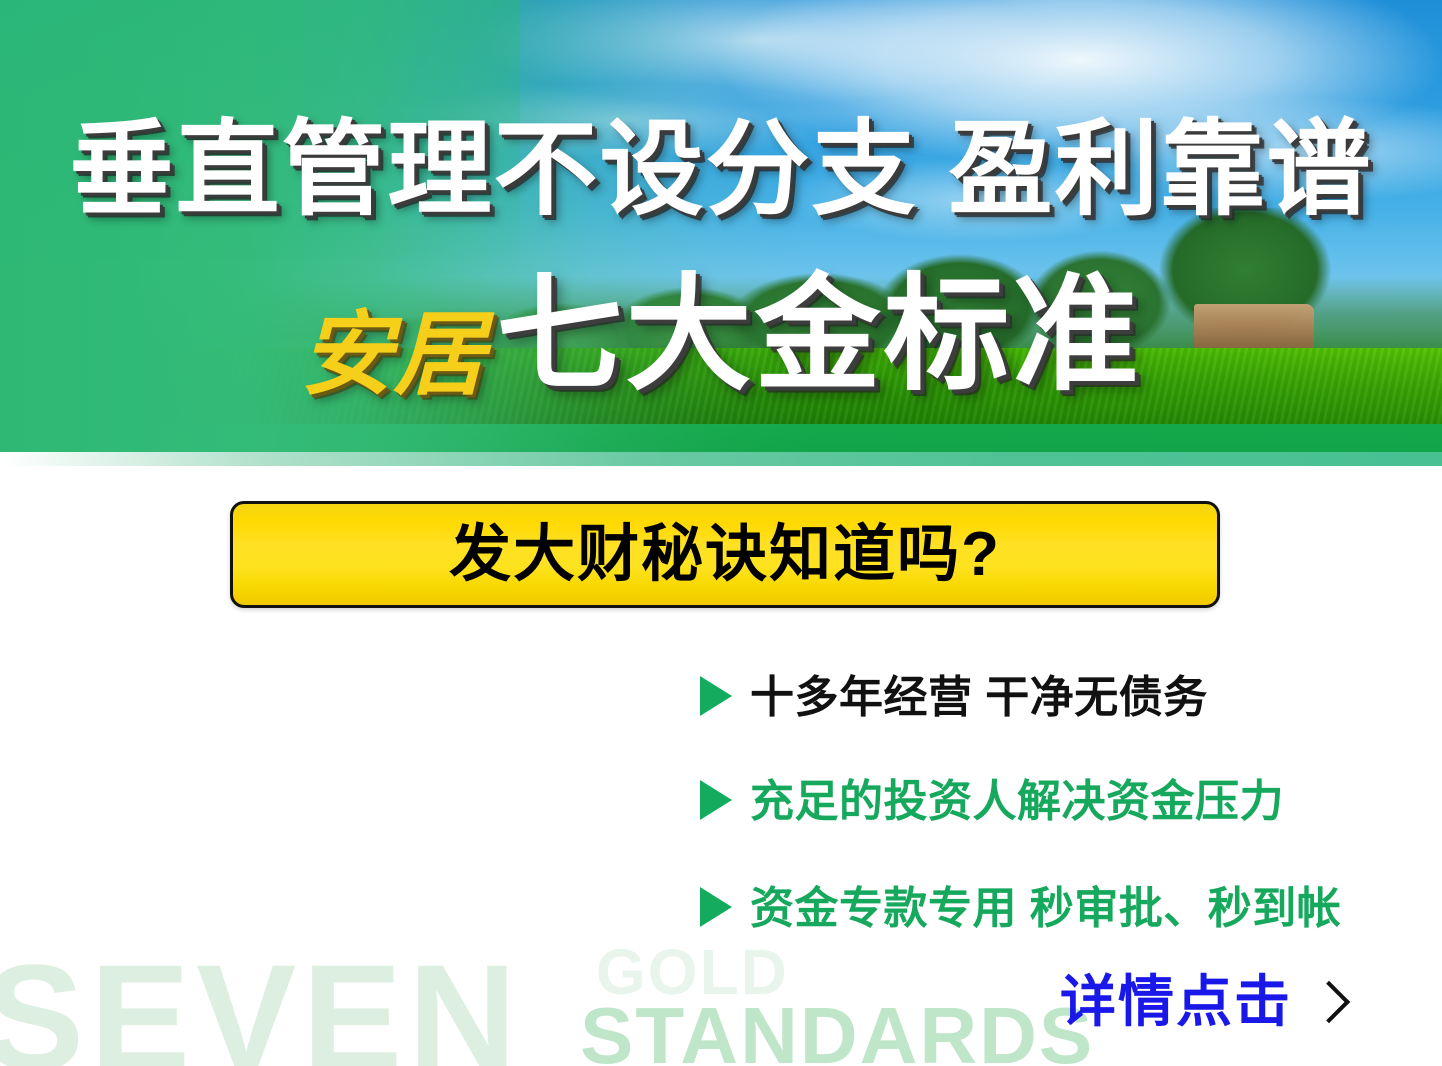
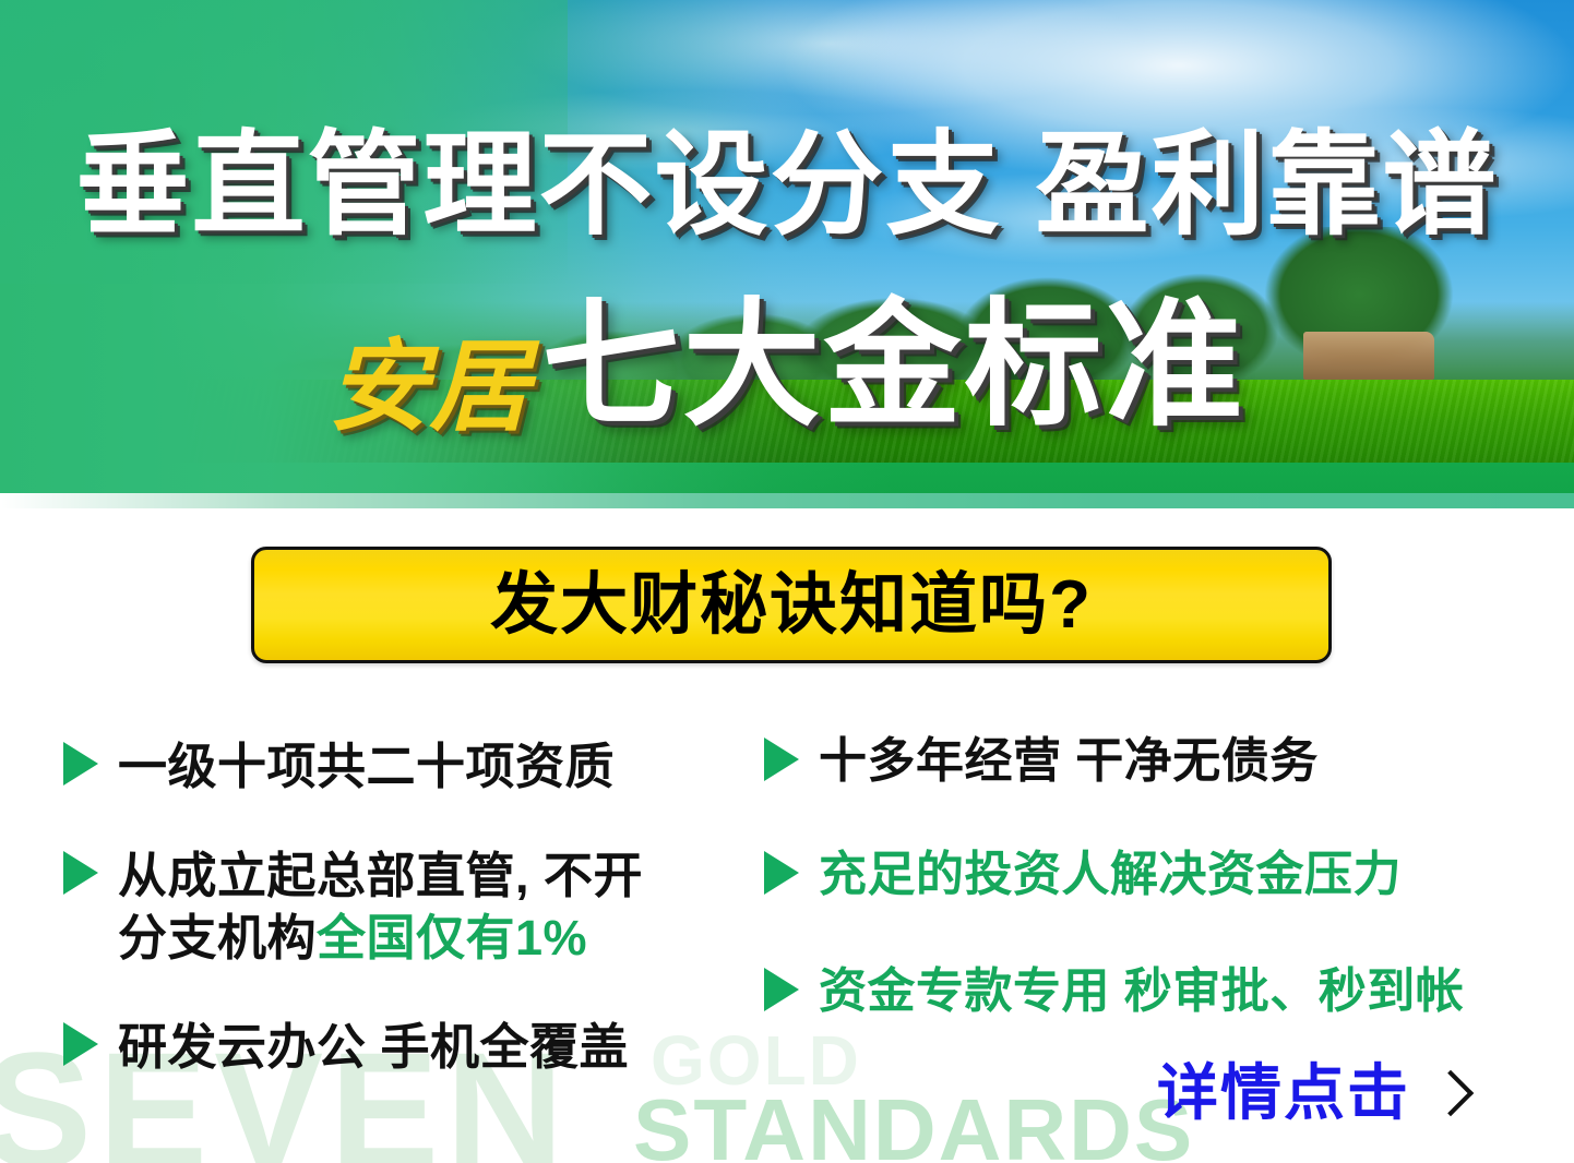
  垂直管理不设分支 盈利靠谱
  安居七大金标准
  SEVEN
  GOLD
  STANDARDS
  发大财秘诀知道吗?
+ 一级十项共二十项资质
+ 从成立起总部直管, 不开
+ 分支机构全国仅有1%
+ 研发云办公 手机全覆盖
  十多年经营 干净无债务
  充足的投资人解决资金压力
  资金专款专用 秒审批、秒到帐
  详情点击
